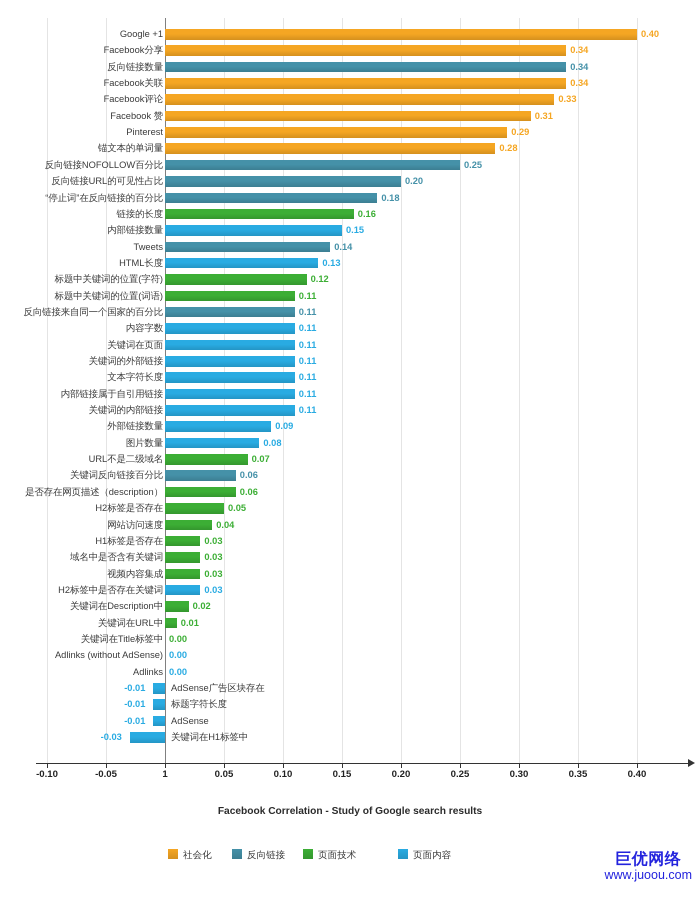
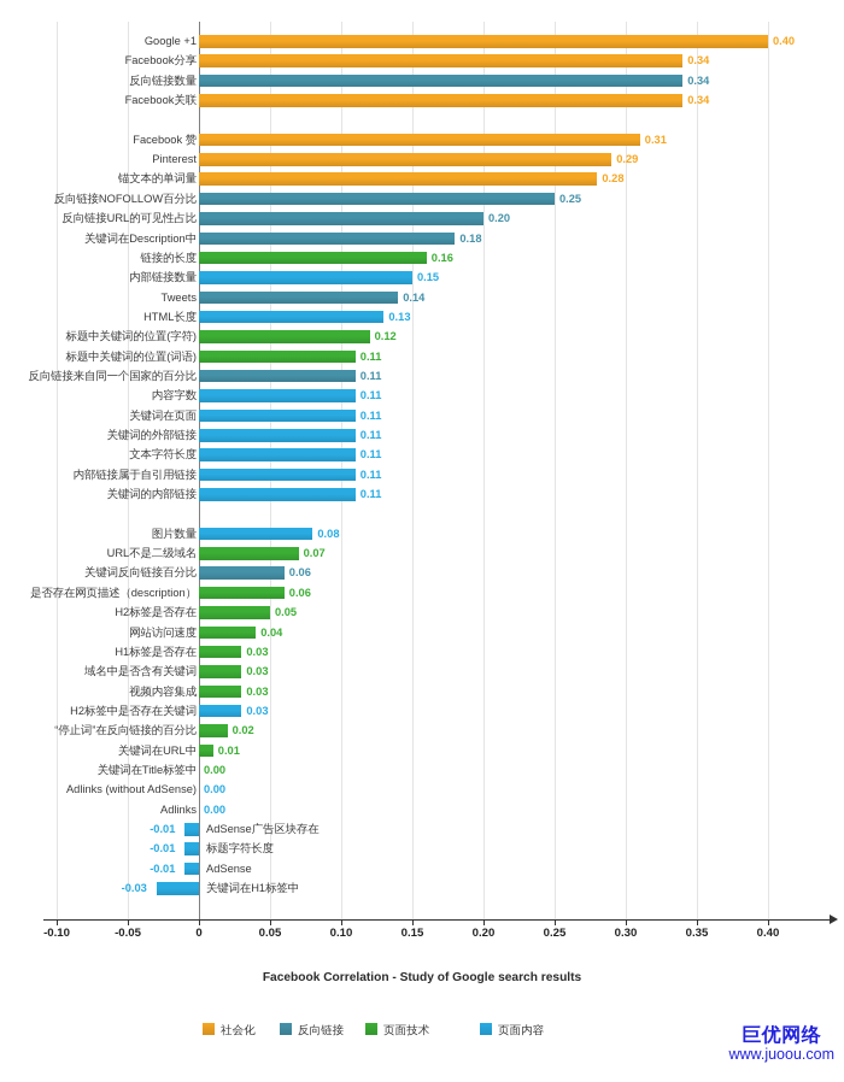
  Google +1
  0.40
  Facebook分享
  0.34
  反向链接数量
  0.34
  Facebook关联
  0.34
- Facebook评论
- 0.33
  Facebook 赞
  0.31
  Pinterest
  0.29
  锚文本的单词量
  0.28
  反向链接NOFOLLOW百分比
  0.25
  反向链接URL的可见性占比
  0.20
- “停止词”在反向链接的百分比
+ 关键词在Description中
  0.18
  链接的长度
  0.16
  内部链接数量
  0.15
  Tweets
  0.14
  HTML长度
  0.13
  标题中关键词的位置(字符)
  0.12
  标题中关键词的位置(词语)
  0.11
  反向链接来自同一个国家的百分比
  0.11
  内容字数
  0.11
  关键词在页面
  0.11
  关键词的外部链接
  0.11
  文本字符长度
  0.11
  内部链接属于自引用链接
  0.11
  关键词的内部链接
  0.11
- 外部链接数量
- 0.09
  图片数量
  0.08
  URL不是二级域名
  0.07
  关键词反向链接百分比
  0.06
  是否存在网页描述（description）
  0.06
  H2标签是否存在
  0.05
  网站访问速度
  0.04
  H1标签是否存在
  0.03
  域名中是否含有关键词
  0.03
  视频内容集成
  0.03
  H2标签中是否存在关键词
  0.03
- 关键词在Description中
+ “停止词”在反向链接的百分比
  0.02
  关键词在URL中
  0.01
  关键词在Title标签中
  0.00
  Adlinks (without AdSense)
  0.00
  Adlinks
  0.00
  AdSense广告区块存在
  -0.01
  标题字符长度
  -0.01
  AdSense
  -0.01
  关键词在H1标签中
  -0.03
  -0.10
  -0.05
- 1
+ 0
  0.05
  0.10
  0.15
  0.20
  0.25
  0.30
  0.35
  0.40
  Facebook Correlation - Study of Google search results
  社会化
  反向链接
  页面技术
  页面内容
  巨优网络
  www.juoou.com
